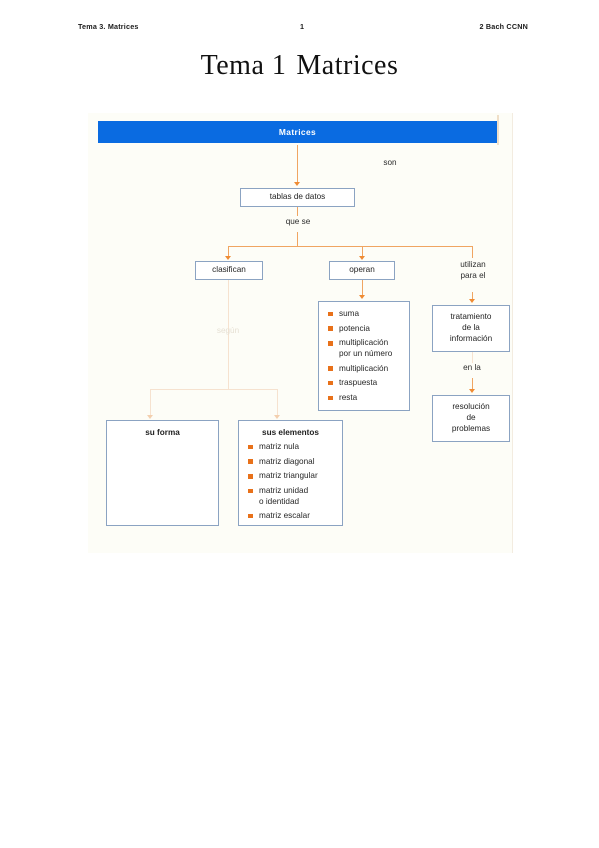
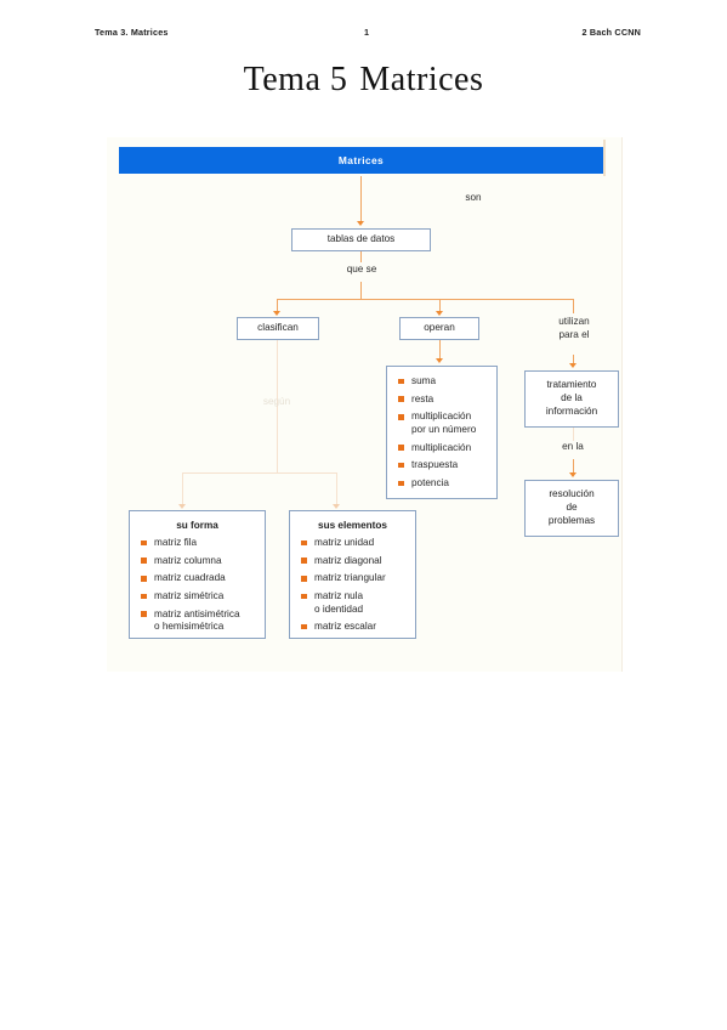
  Tema 3. Matrices
  1
  2 Bach CCNN
- Tema 1 Matrices
+ Tema 5 Matrices
  Matrices
  son
  tablas de datos
  que se
  clasifican
  operan
  utilizan
  para el
  según
  suma
- potencia
+ resta
  multiplicación
  por un número
  multiplicación
  traspuesta
- resta
+ potencia
  tratamiento
  de la
  información
  en la
  resolución
  de
  problemas
  su forma
+ matriz fila
+ matriz columna
+ matriz cuadrada
+ matriz simétrica
+ matriz antisimétrica
+ o hemisimétrica
  sus elementos
- matriz nula
+ matriz unidad
  matriz diagonal
  matriz triangular
- matriz unidad
+ matriz nula
  o identidad
  matriz escalar
